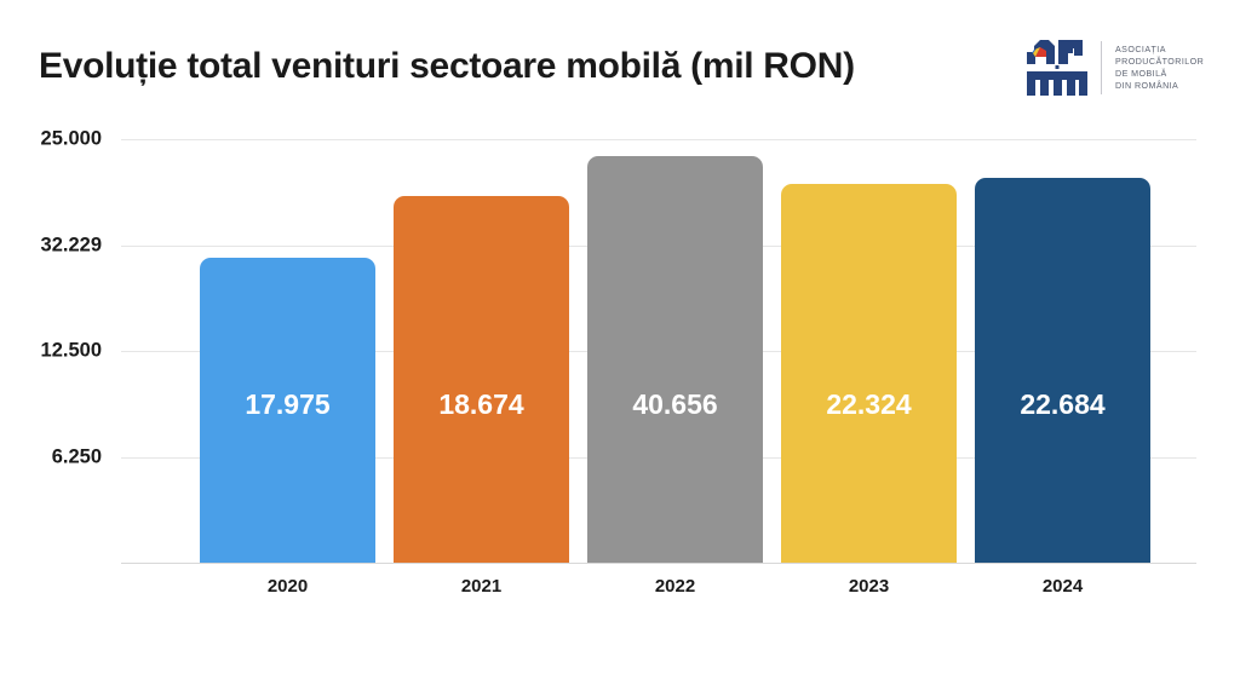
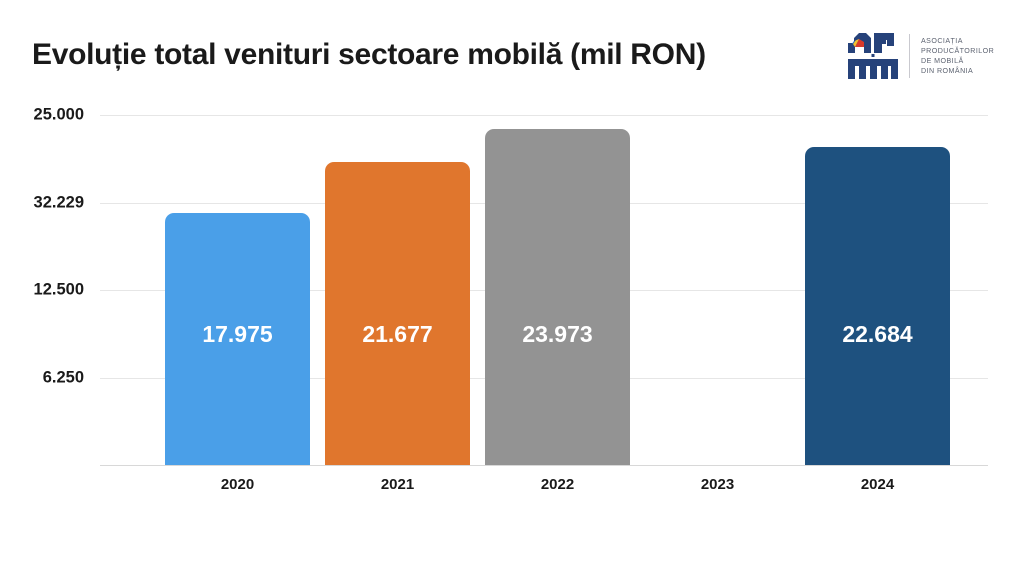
  Evoluție total venituri sectoare mobilă (mil RON)
  ASOCIAȚIA
  PRODUCĂTORILOR
  DE MOBILĂ
  DIN ROMÂNIA
  25.000
  32.229
  12.500
  6.250
  17.975
- 18.674
+ 21.677
- 40.656
+ 23.973
- 22.324
  22.684
  2020
  2021
  2022
  2023
  2024
